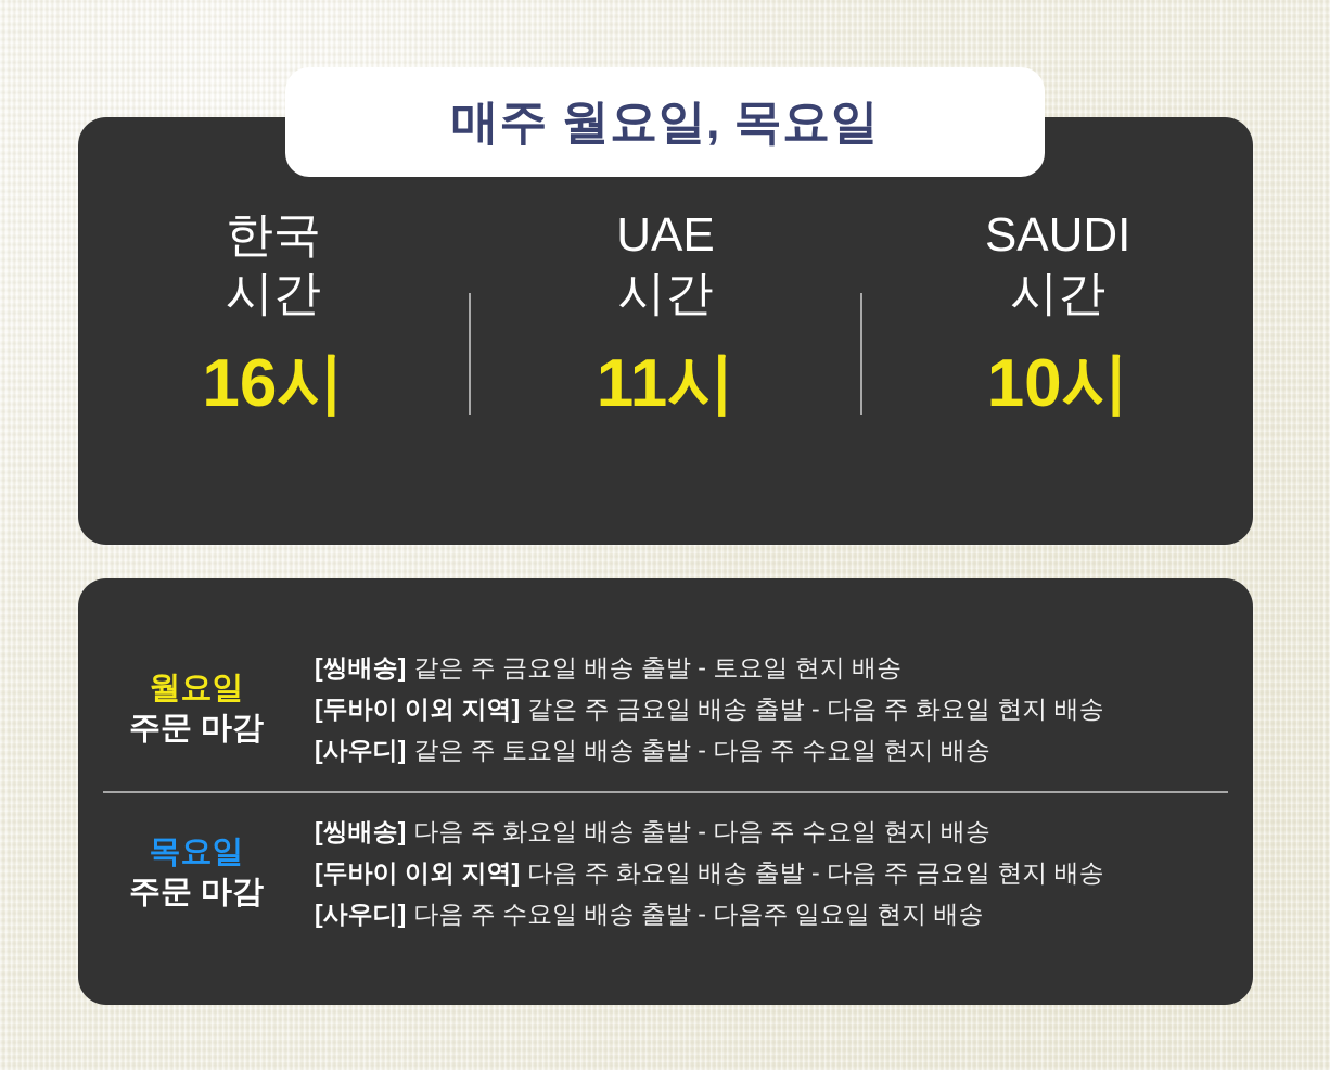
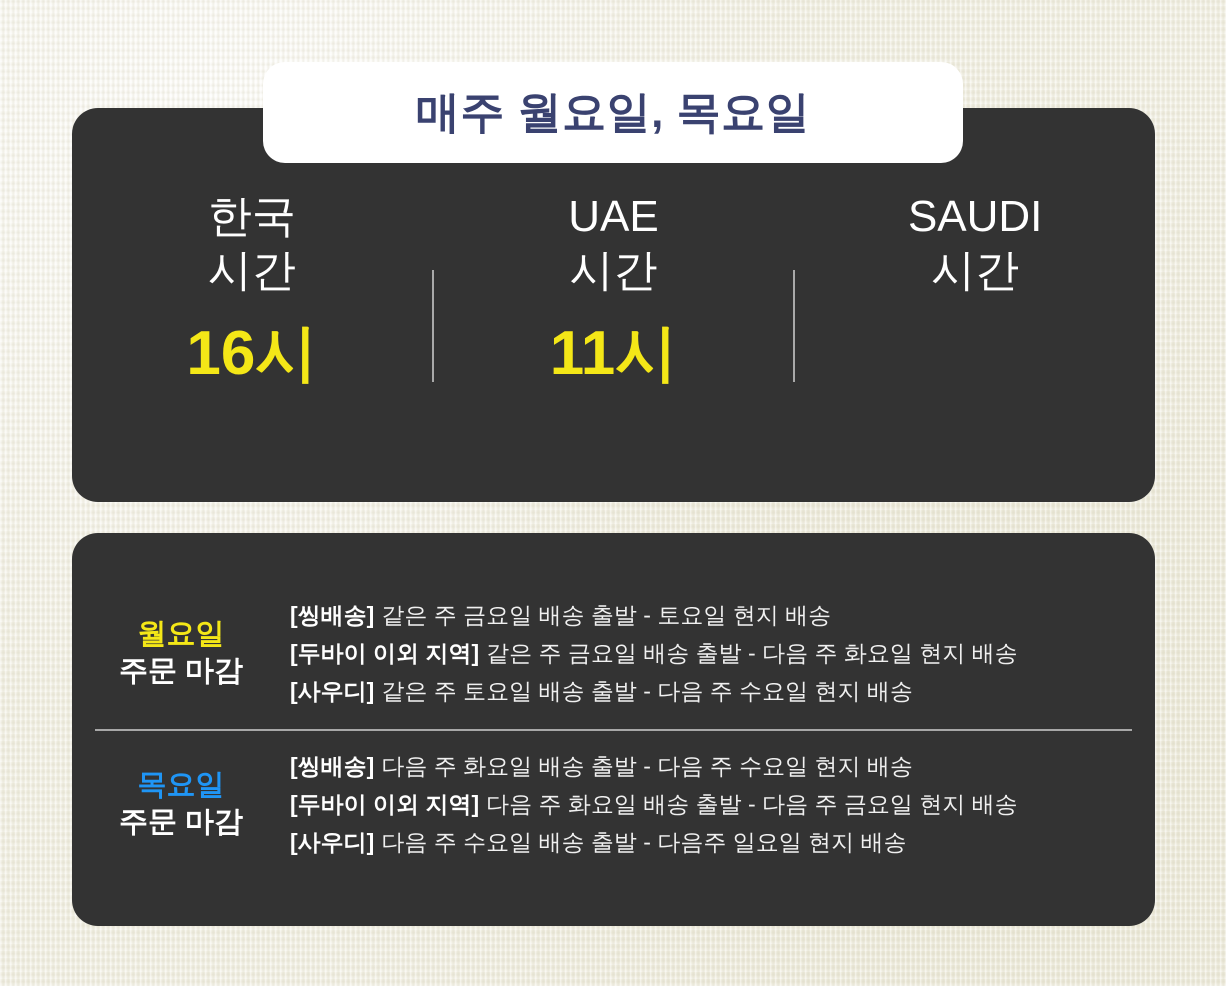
  매주 월요일, 목요일
  한국
  시간
  16시
  UAE
  시간
  11시
  SAUDI
  시간
- 10시
  월요일
  주문 마감
  [씽배송] 같은 주 금요일 배송 출발 - 토요일 현지 배송
  [두바이 이외 지역] 같은 주 금요일 배송 출발 - 다음 주 화요일 현지 배송
  [사우디] 같은 주 토요일 배송 출발 - 다음 주 수요일 현지 배송
  목요일
  주문 마감
  [씽배송] 다음 주 화요일 배송 출발 - 다음 주 수요일 현지 배송
  [두바이 이외 지역] 다음 주 화요일 배송 출발 - 다음 주 금요일 현지 배송
  [사우디] 다음 주 수요일 배송 출발 - 다음주 일요일 현지 배송
